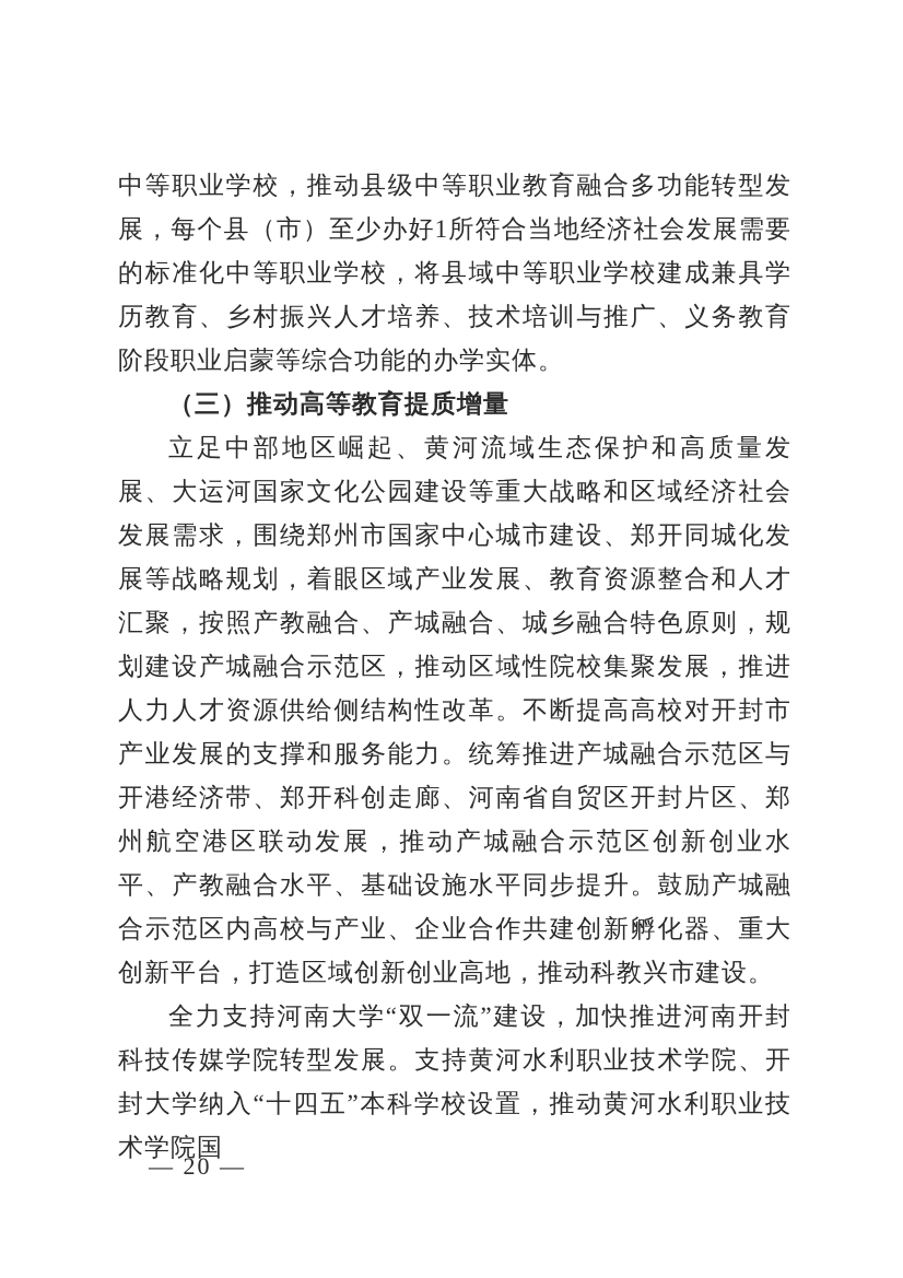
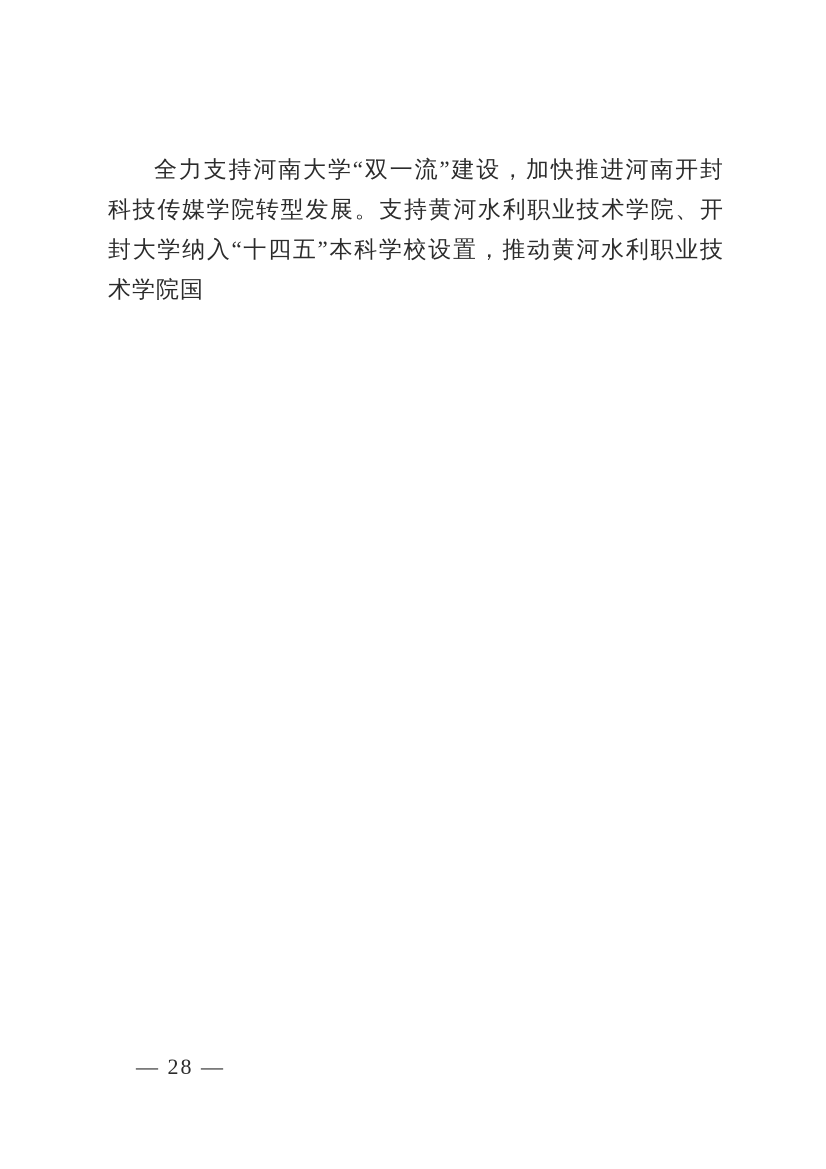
- 中等职业学校，推动县级中等职业教育融合多功能转型发展，每个县（市）至少办好1所符合当地经济社会发展需要的标准化中等职业学校，将县域中等职业学校建成兼具学历教育、乡村振兴人才培养、技术培训与推广、义务教育阶段职业启蒙等综合功能的办学实体。
- （三）推动高等教育提质增量
- 立足中部地区崛起、黄河流域生态保护和高质量发展、大运河国家文化公园建设等重大战略和区域经济社会发展需求，围绕郑州市国家中心城市建设、郑开同城化发展等战略规划，着眼区域产业发展、教育资源整合和人才汇聚，按照产教融合、产城融合、城乡融合特色原则，规划建设产城融合示范区，推动区域性院校集聚发展，推进人力人才资源供给侧结构性改革。不断提高高校对开封市产业发展的支撑和服务能力。统筹推进产城融合示范区与开港经济带、郑开科创走廊、河南省自贸区开封片区、郑州航空港区联动发展，推动产城融合示范区创新创业水平、产教融合水平、基础设施水平同步提升。鼓励产城融合示范区内高校与产业、企业合作共建创新孵化器、重大创新平台，打造区域创新创业高地，推动科教兴市建设。
  全力支持河南大学“双一流”建设，加快推进河南开封科技传媒学院转型发展。支持黄河水利职业技术学院、开封大学纳入“十四五”本科学校设置，推动黄河水利职业技术学院国
- — 20 —
+ — 28 —
